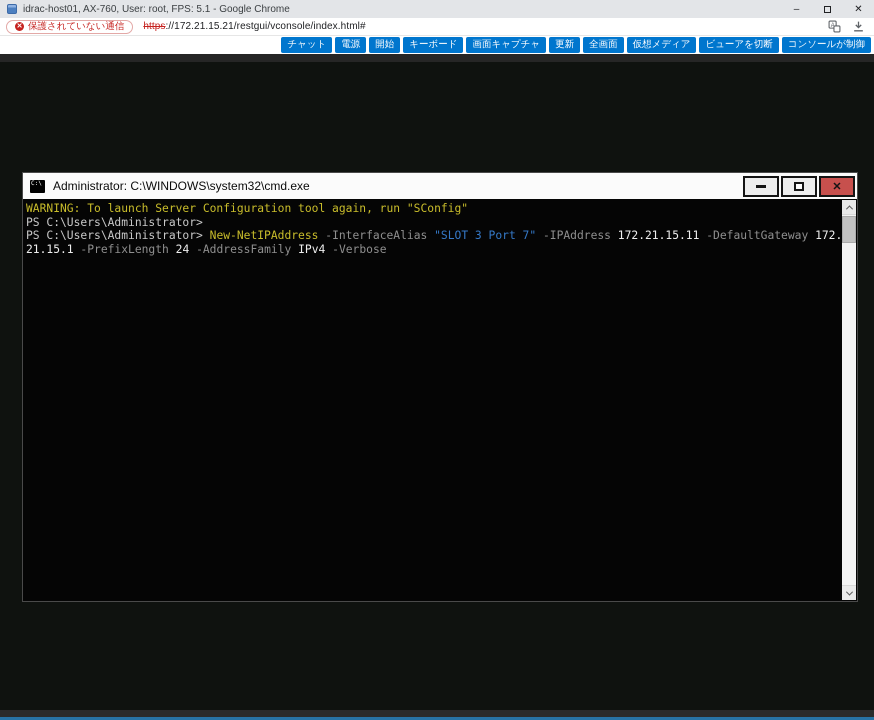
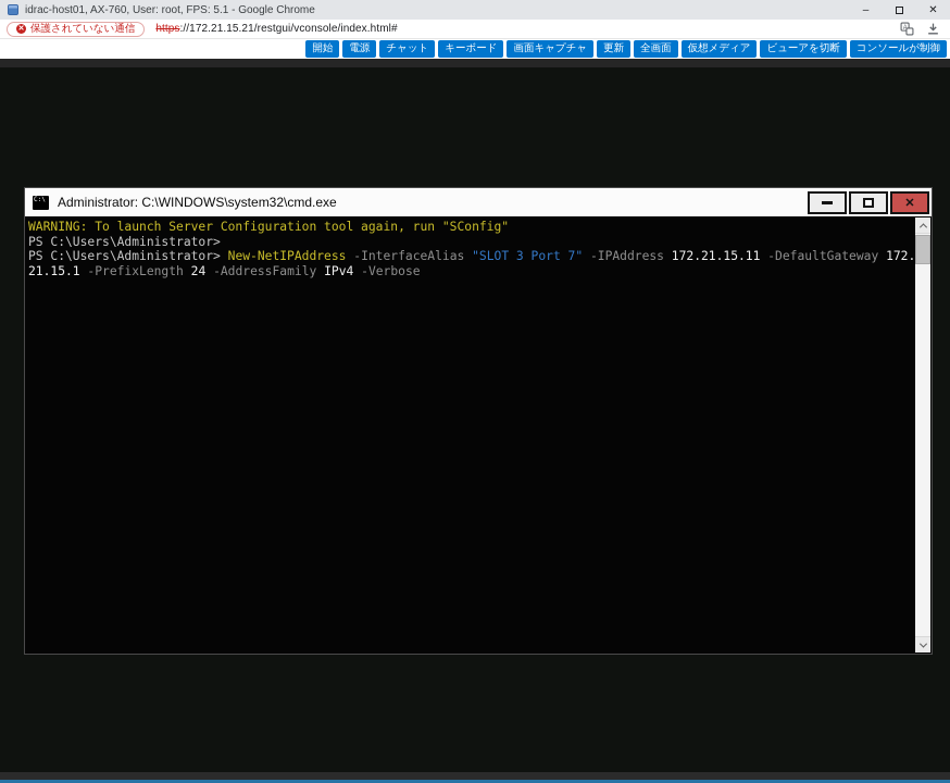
  idrac-host01, AX-760, User: root, FPS: 5.1 - Google Chrome
  –
  ✕
  保護されていない通信
  https://172.21.15.21/restgui/vconsole/index.html#
- チャット
+ 開始
  電源
- 開始
+ チャット
  キーボード
  画面キャプチャ
  更新
  全画面
  仮想メディア
  ビューアを切断
  コンソールが制御
  Administrator: C:\WINDOWS\system32\cmd.exe
  ✕
  WARNING: To launch Server Configuration tool again, run "SConfig"
  PS C:\Users\Administrator>
  PS C:\Users\Administrator> New-NetIPAddress -InterfaceAlias "SLOT 3 Port 7" -IPAddress 172.21.15.11 -DefaultGateway 172.
  21.15.1 -PrefixLength 24 -AddressFamily IPv4 -Verbose
